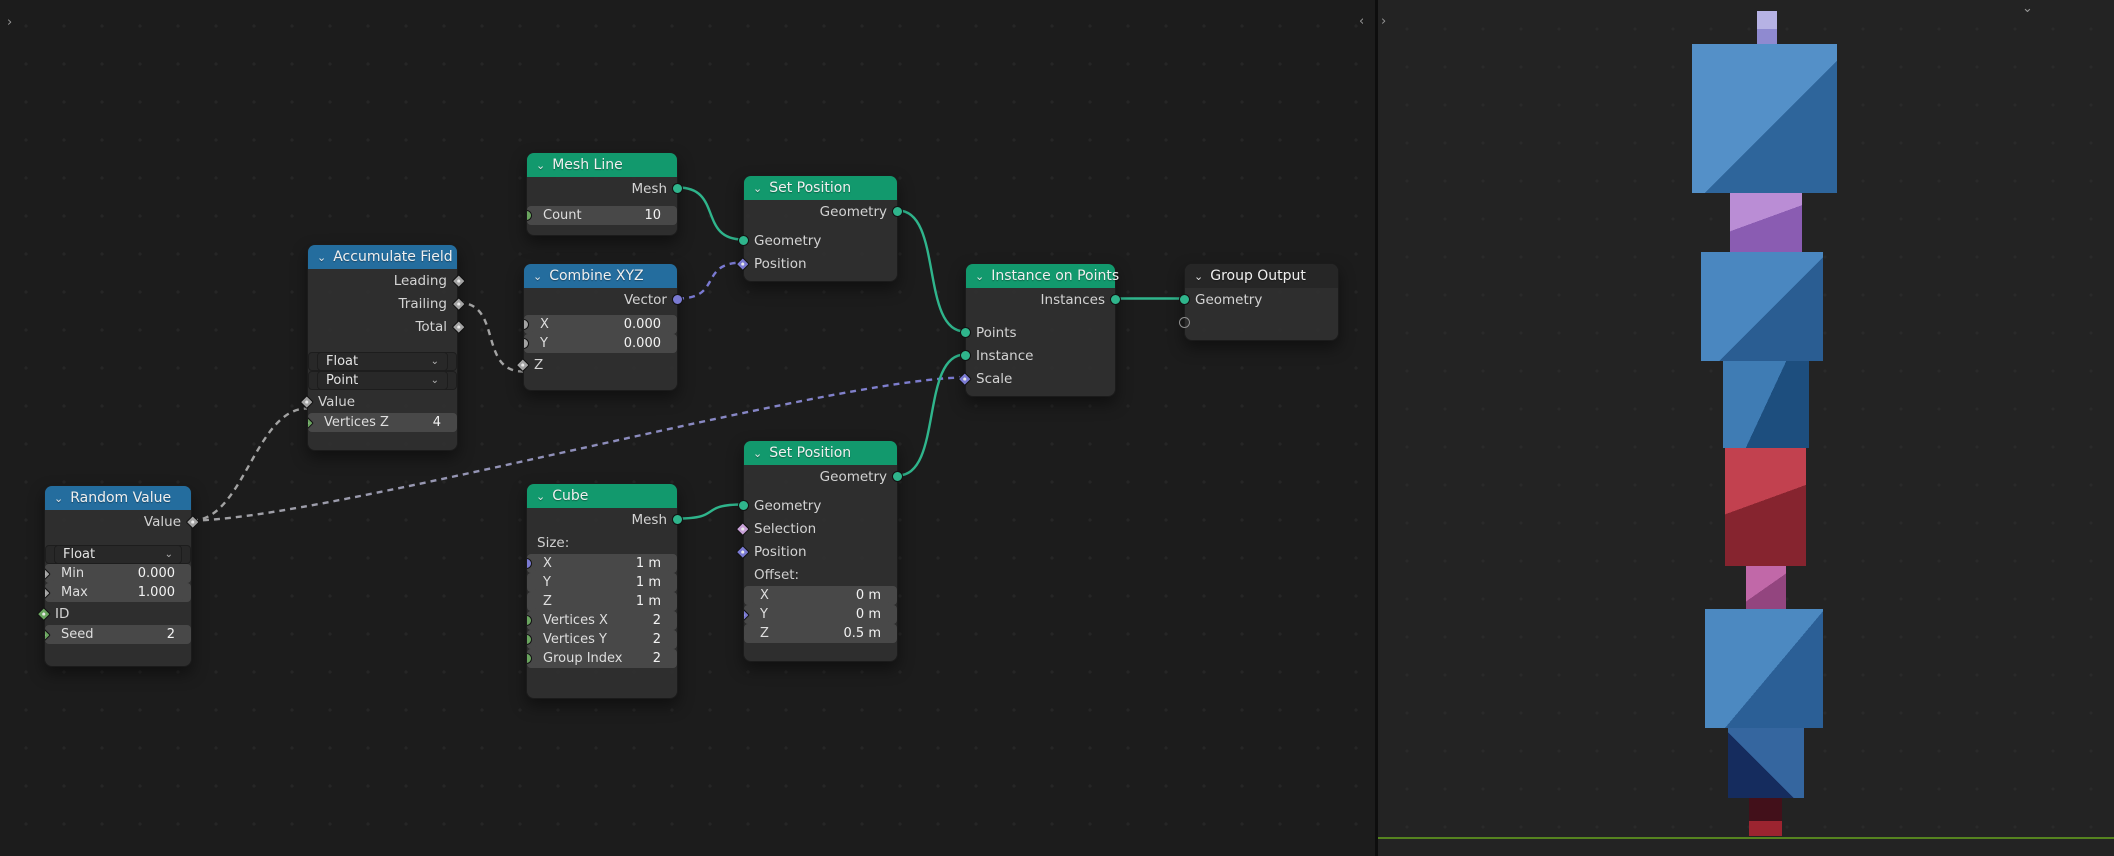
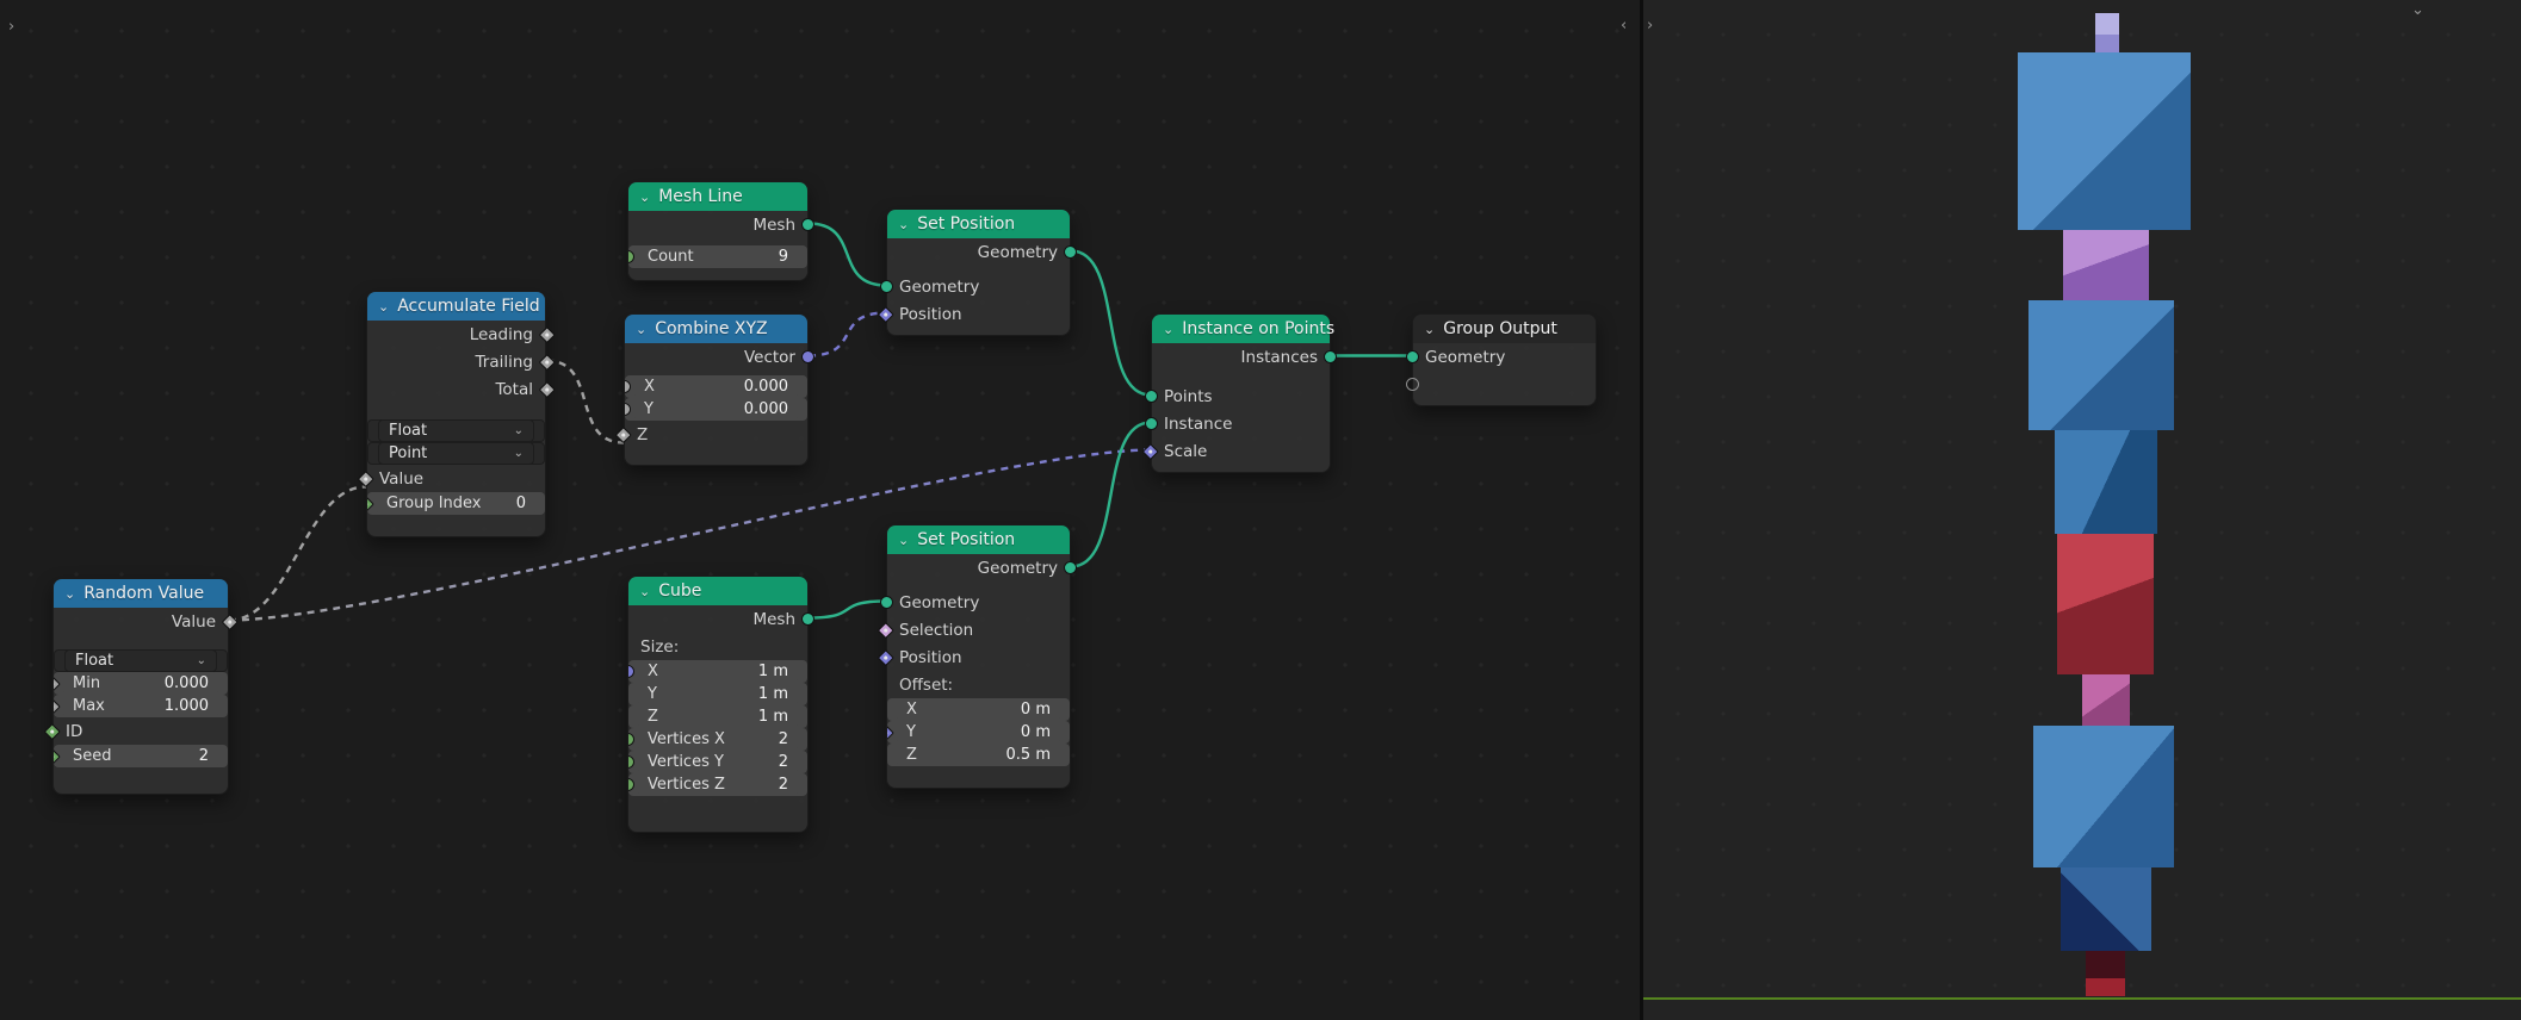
  ⌄
  Random Value
  Value
  Float
  ⌄
  Min
  0.000
  Max
  1.000
  ID
  Seed
  2
  ⌄
  Accumulate Field
  Leading
  Trailing
  Total
  Float
  ⌄
  Point
  ⌄
  Value
- Vertices Z
+ Group Index
- 4
+ 0
  ⌄
  Mesh Line
  Mesh
  Count
- 10
+ 9
  ⌄
  Combine XYZ
  Vector
  X
  0.000
  Y
  0.000
  Z
  ⌄
  Set Position
  Geometry
  Geometry
  Position
  ⌄
  Cube
  Mesh
  Size:
  X
  1 m
  Y
  1 m
  Z
  1 m
  Vertices X
  2
  Vertices Y
  2
- Group Index
+ Vertices Z
  2
  ⌄
  Set Position
  Geometry
  Geometry
  Selection
  Position
  Offset:
  X
  0 m
  Y
  0 m
  Z
  0.5 m
  ⌄
  Instance on Points
  Instances
  Points
  Instance
  Scale
  ⌄
  Group Output
  Geometry
  ›
  ‹
  ›
  ⌄
